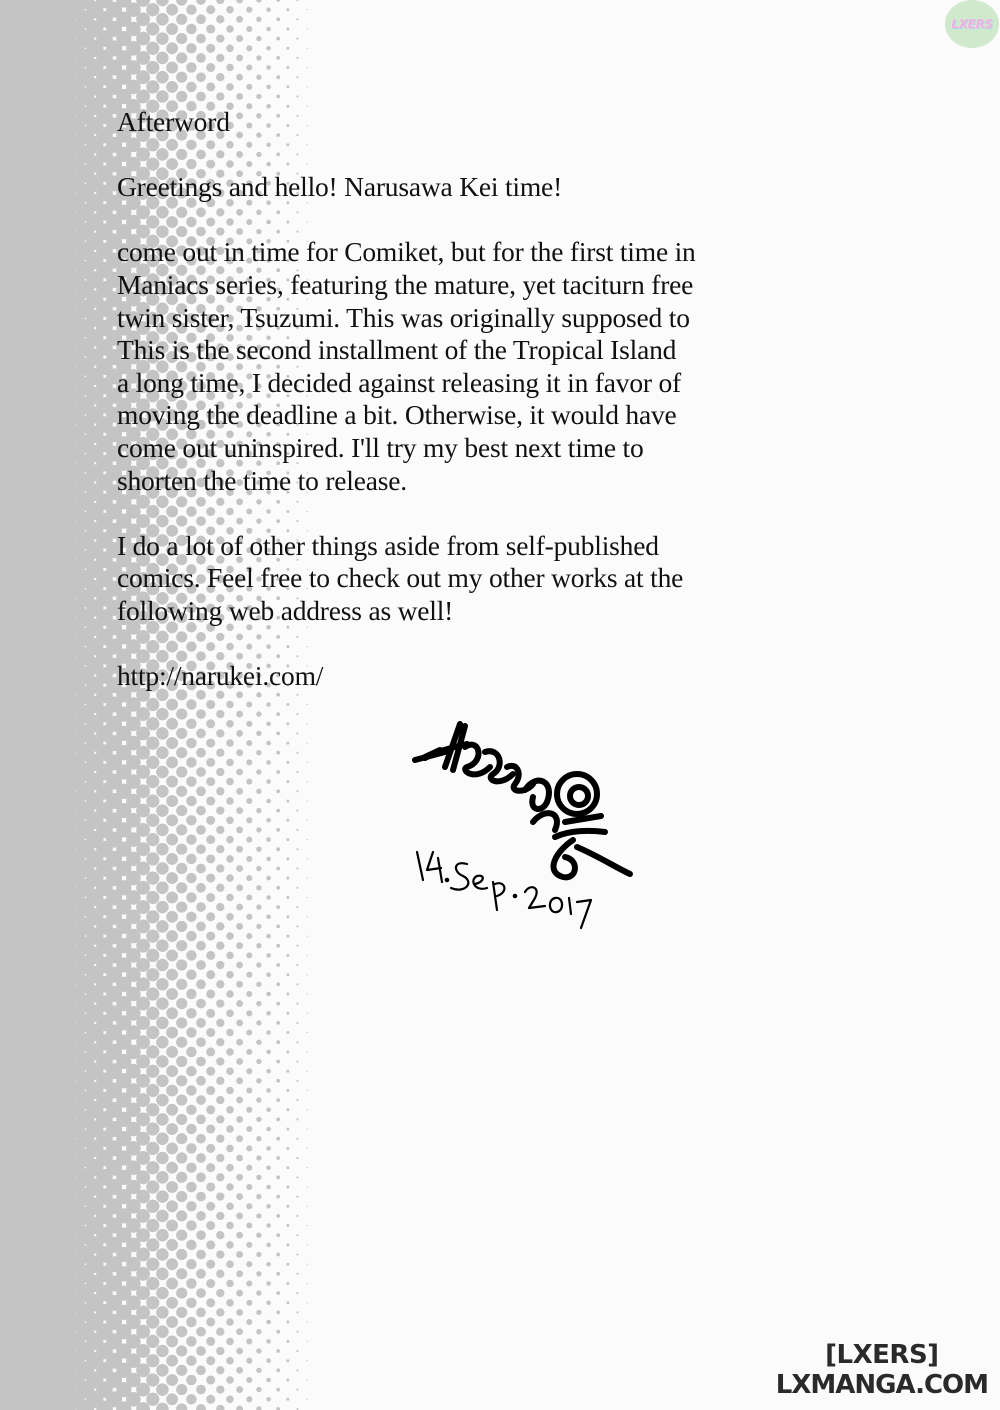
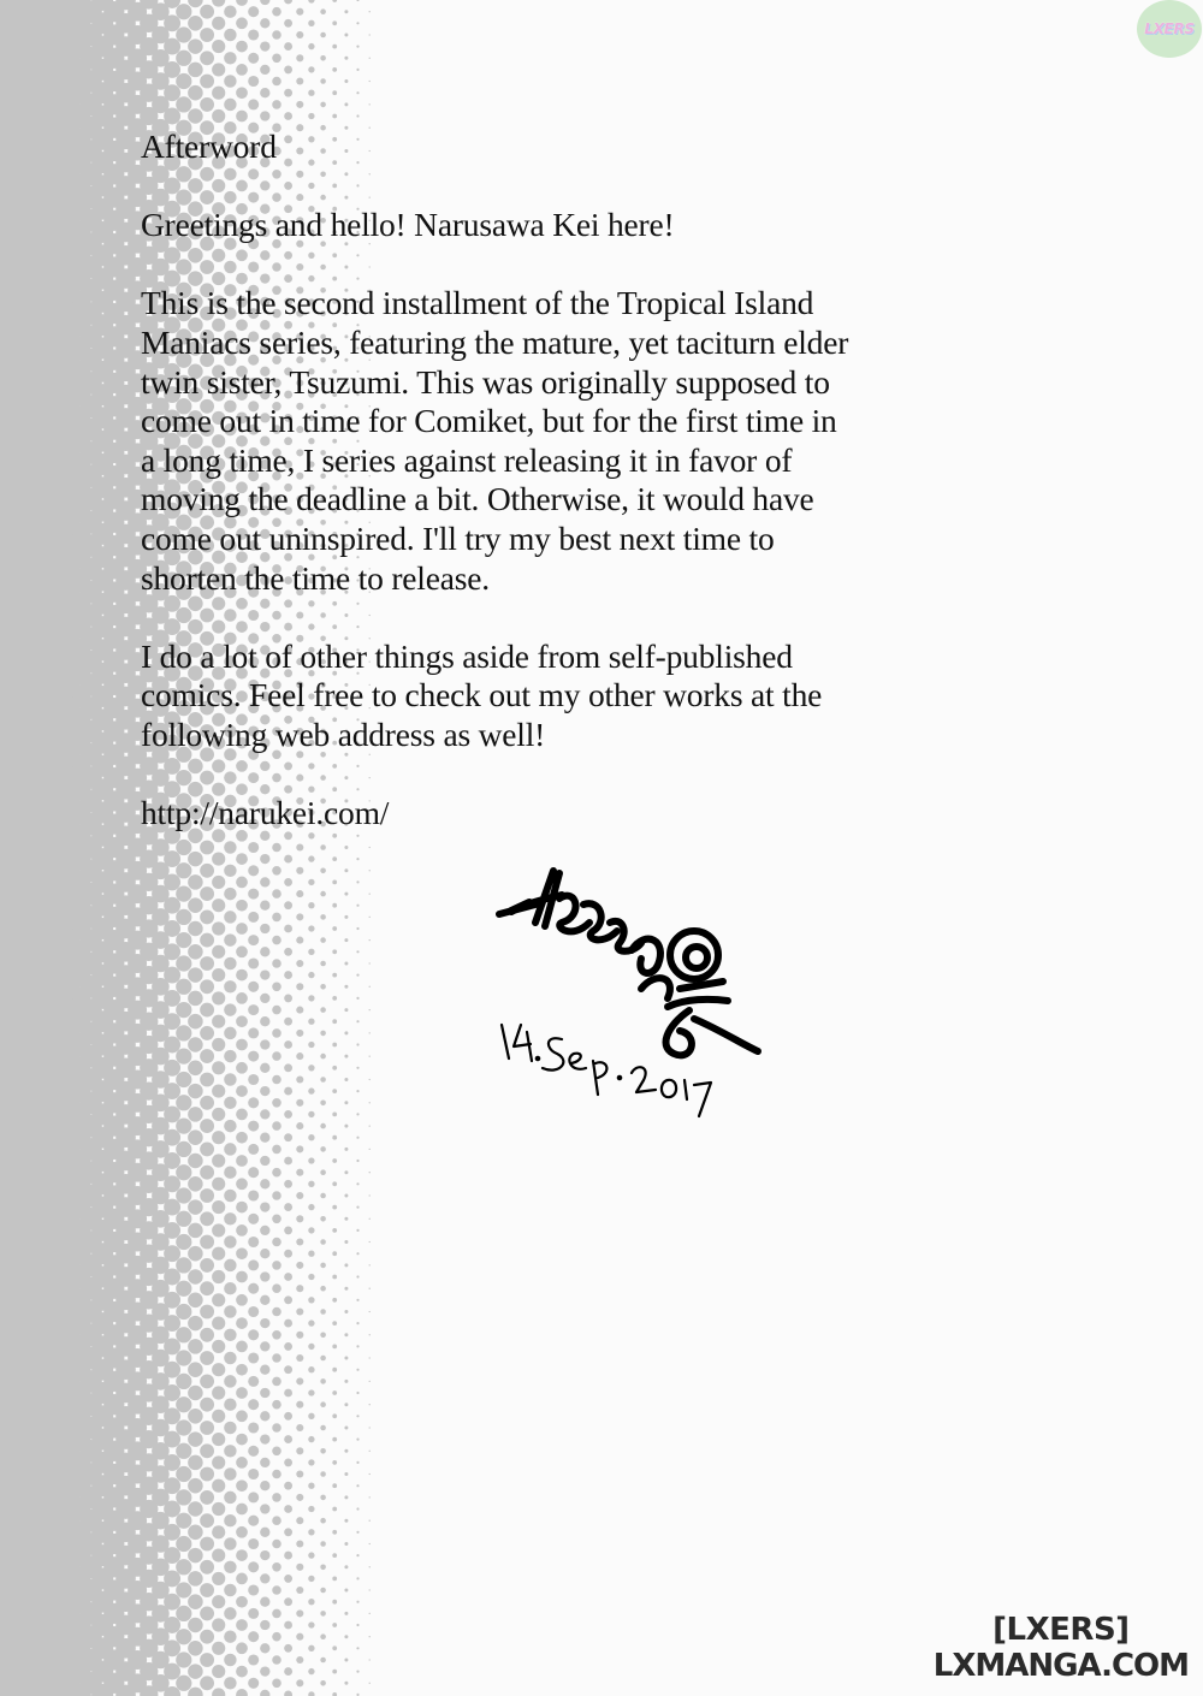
  Afterword
- Greetings and hello! Narusawa Kei time!
+ Greetings and hello! Narusawa Kei here!
- come out in time for Comiket, but for the first time in
+ This is the second installment of the Tropical Island
- Maniacs series, featuring the mature, yet taciturn free
+ Maniacs series, featuring the mature, yet taciturn elder
  twin sister, Tsuzumi. This was originally supposed to
- This is the second installment of the Tropical Island
+ come out in time for Comiket, but for the first time in
- a long time, I decided against releasing it in favor of
+ a long time, I series against releasing it in favor of
  moving the deadline a bit. Otherwise, it would have
  come out uninspired. I'll try my best next time to
  shorten the time to release.
  I do a lot of other things aside from self-published
  comics. Feel free to check out my other works at the
  following web address as well!
  http://narukei.com/
  LXERS
  [LXERS]
  LXMANGA.COM
